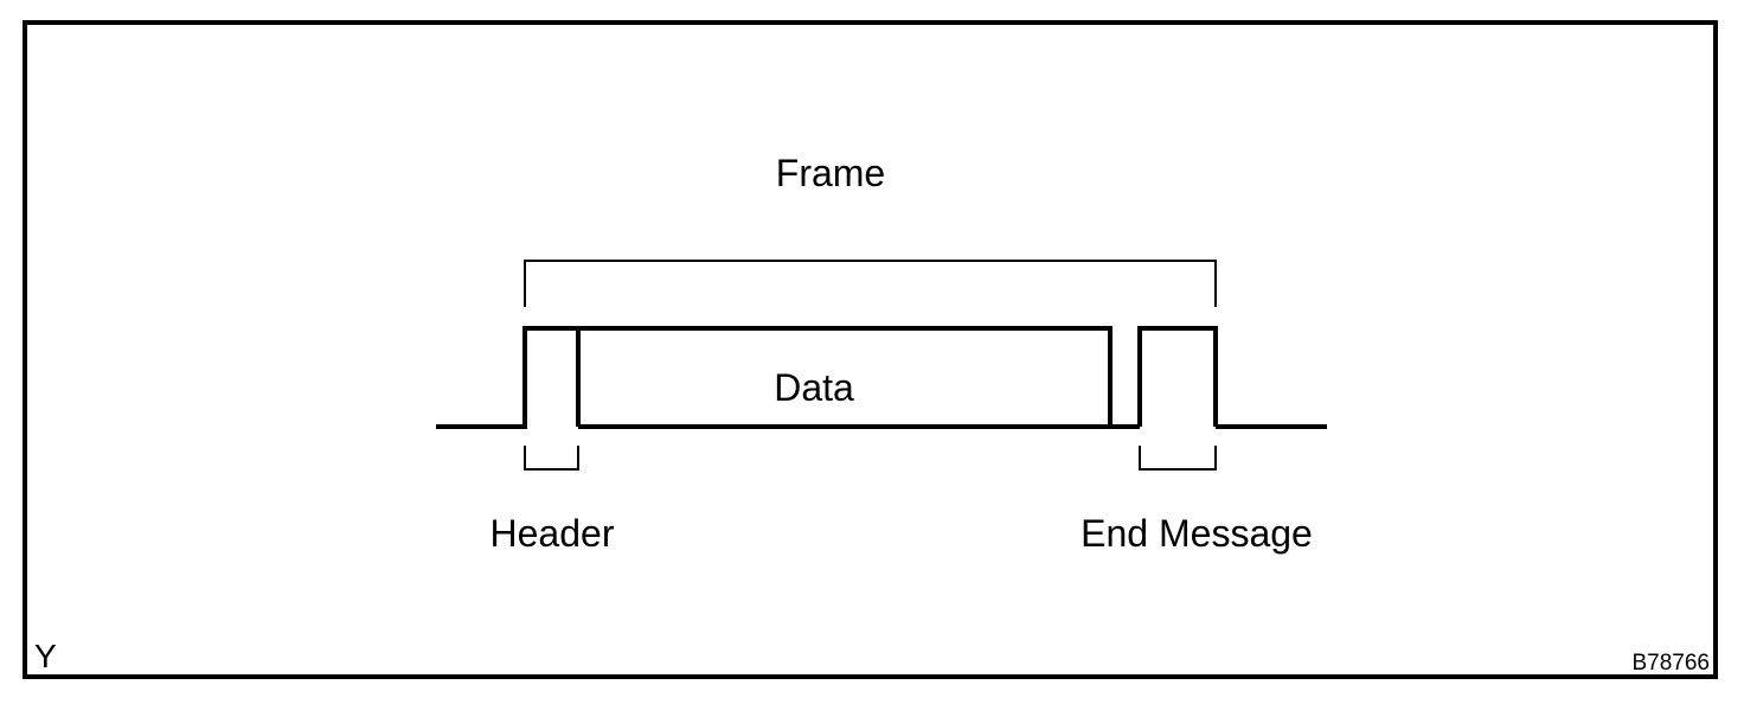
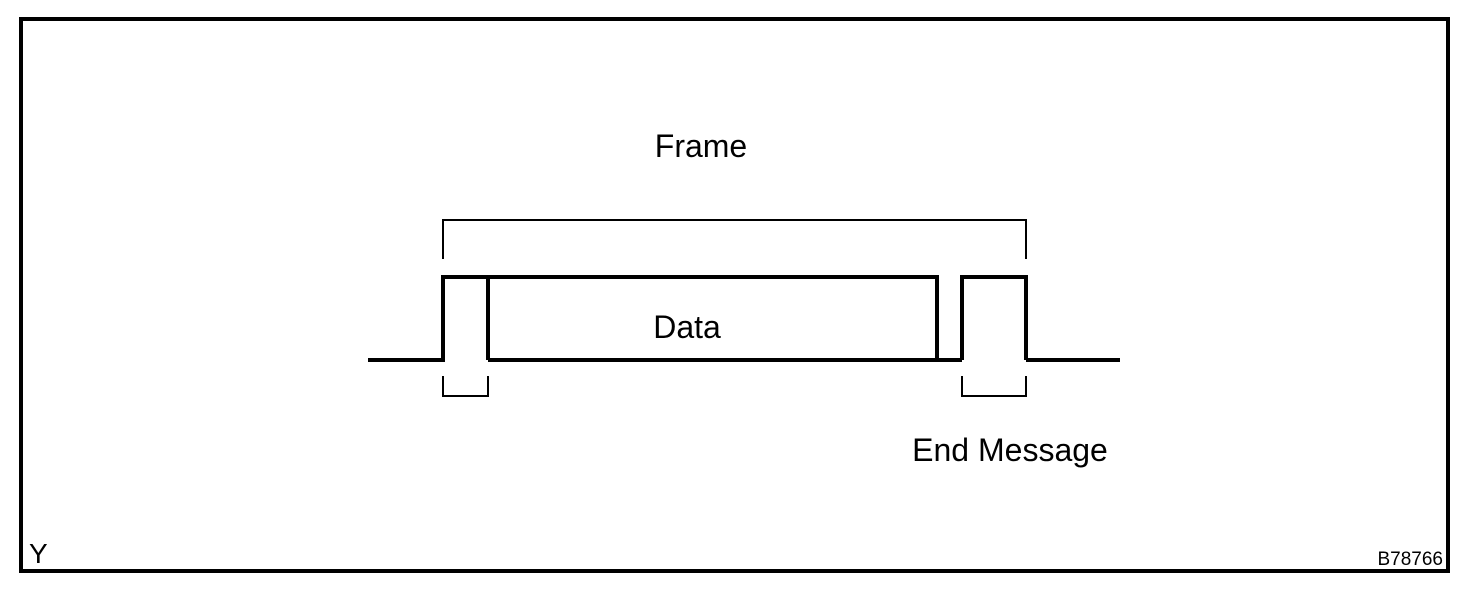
  Frame
  Data
- Header
  End Message
  Y
  B78766
